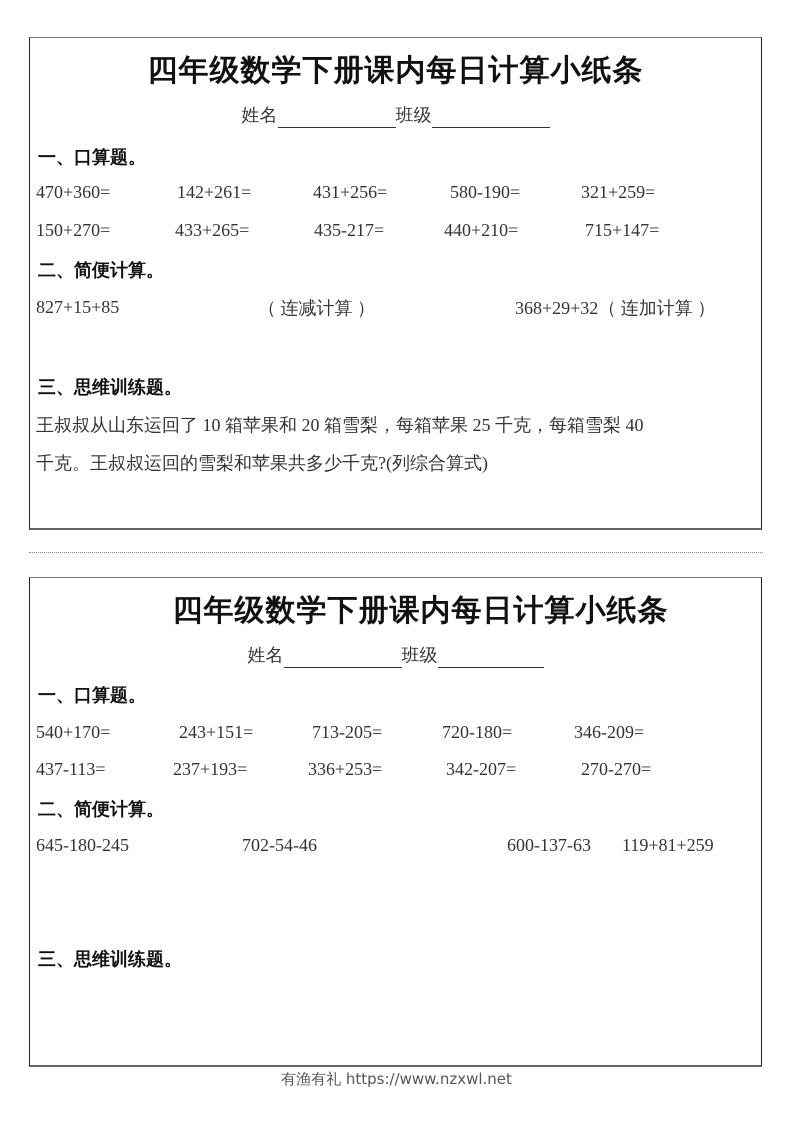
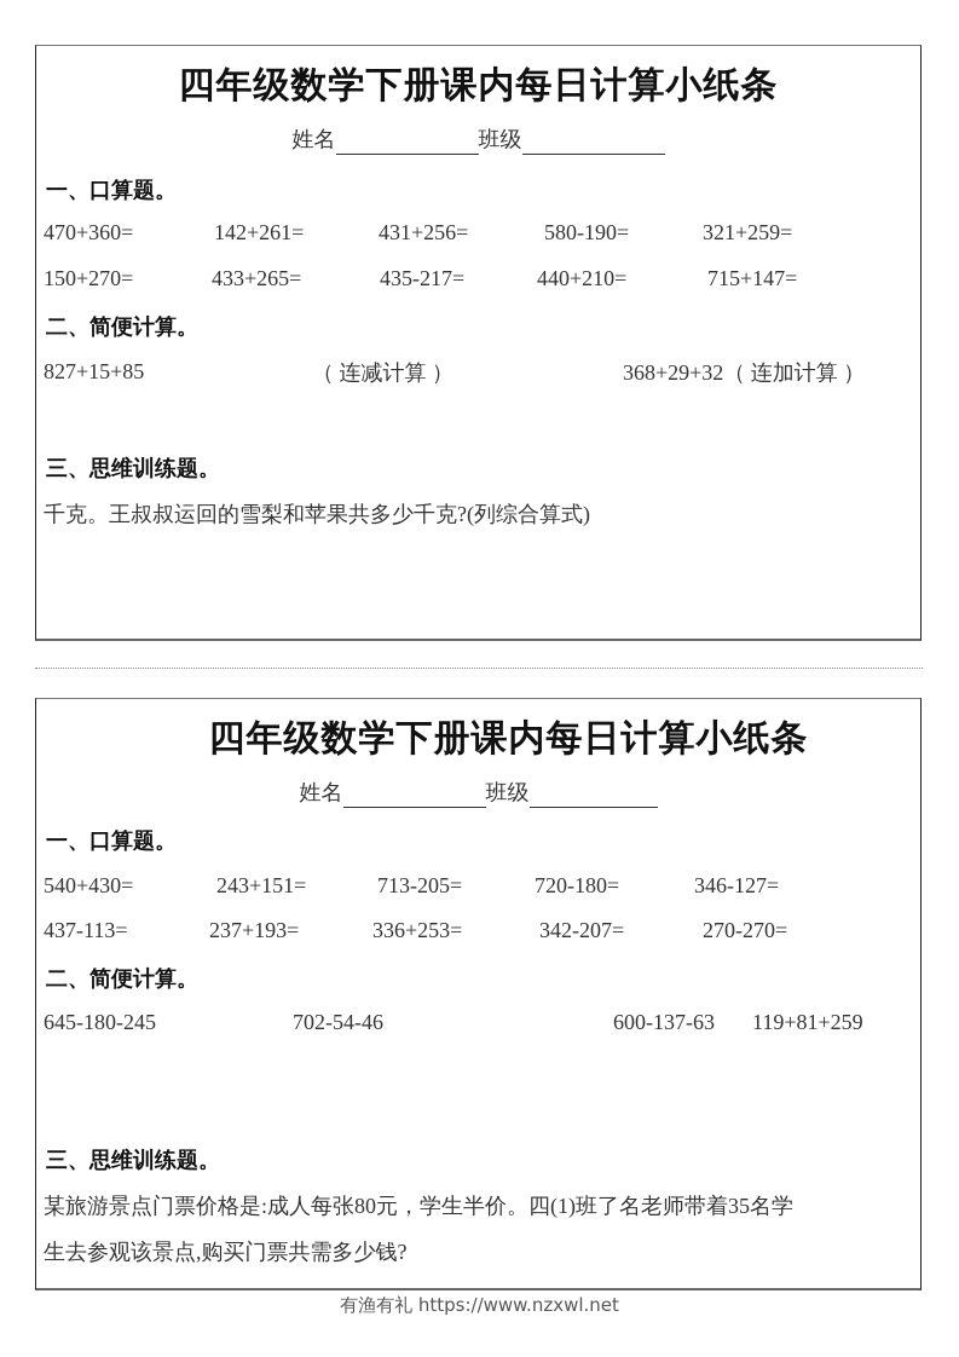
  四年级数学下册课内每日计算小纸条
  姓名 班级
  一、口算题。
  470+360=
  142+261=
  431+256=
  580-190=
  321+259=
  150+270=
  433+265=
  435-217=
  440+210=
  715+147=
  二、简便计算。
  827+15+85
  （ 连减计算 ）
  368+29+32（ 连加计算 ）
  三、思维训练题。
- 王叔叔从山东运回了 10 箱苹果和 20 箱雪梨，每箱苹果 25 千克，每箱雪梨 40
  千克。王叔叔运回的雪梨和苹果共多少千克?(列综合算式)
  四年级数学下册课内每日计算小纸条
  姓名 班级
  一、口算题。
- 540+170=
+ 540+430=
  243+151=
  713-205=
  720-180=
- 346-209=
+ 346-127=
  437-113=
  237+193=
  336+253=
  342-207=
  270-270=
  二、简便计算。
  645-180-245
  702-54-46
  600-137-63
  119+81+259
  三、思维训练题。
+ 某旅游景点门票价格是:成人每张80元，学生半价。四(1)班了名老师带着35名学
+ 生去参观该景点,购买门票共需多少钱?
  有渔有礼 https://www.nzxwl.net
